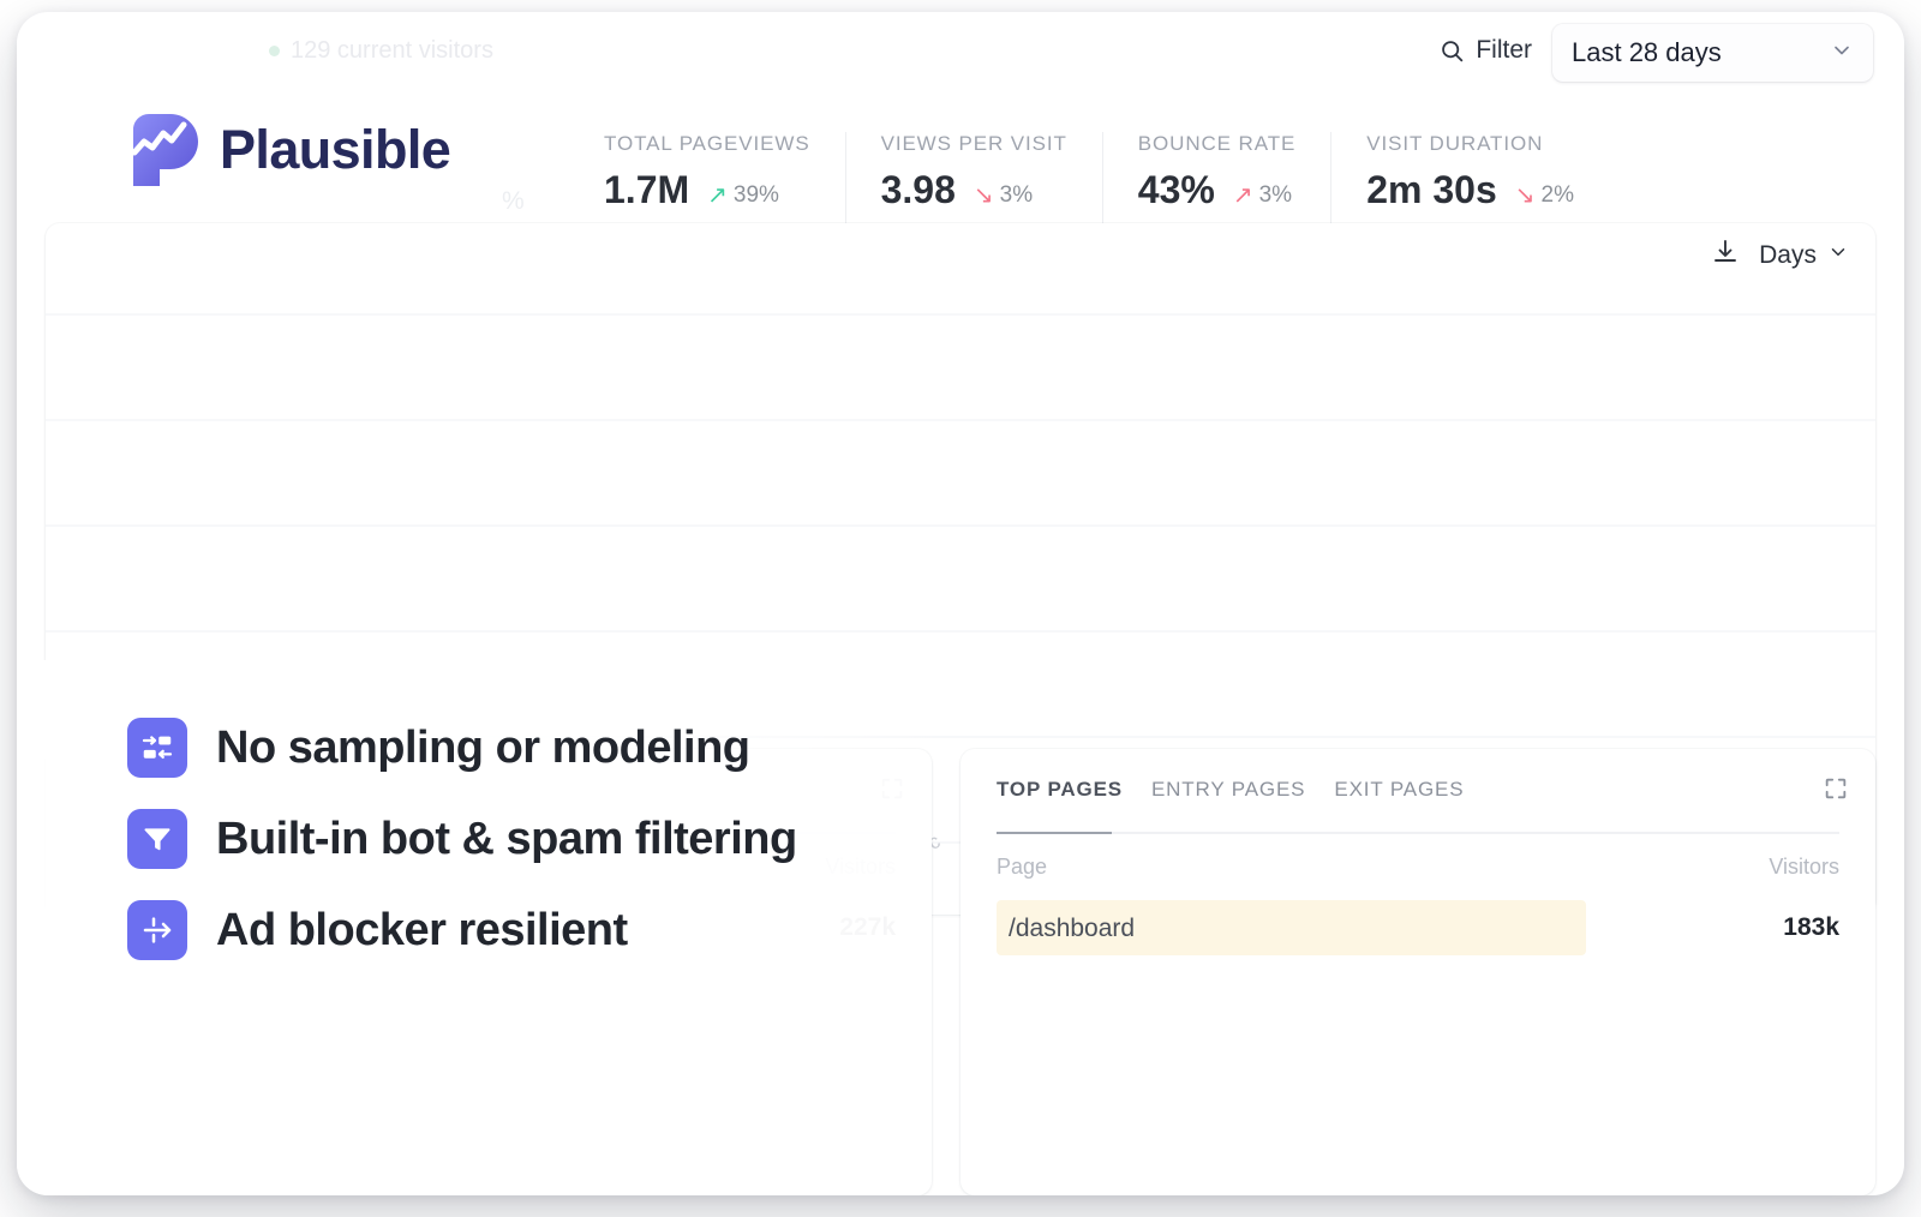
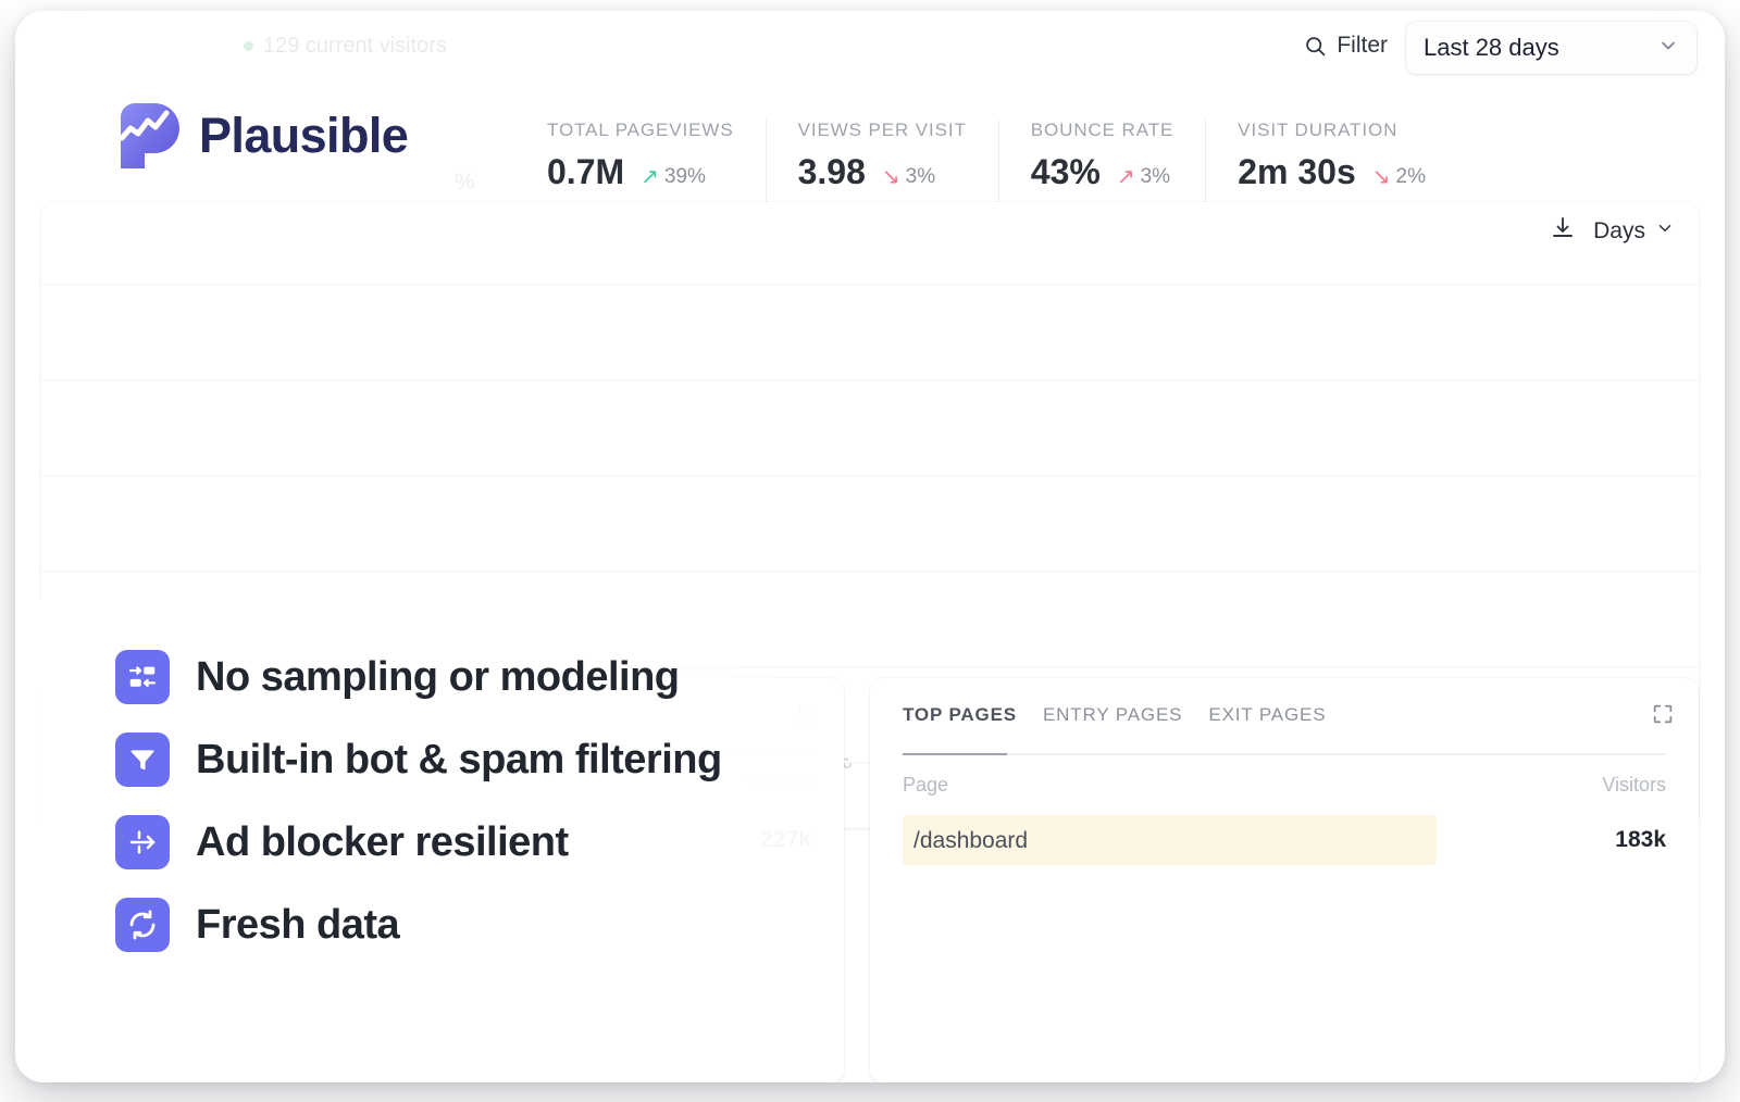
  Filter
  Last 28 days
  Plausible
  TOTAL PAGEVIEWS
- 1.7M
+ 0.7M
  ↗
  39%
  VIEWS PER VISIT
  3.98
  ↘
  3%
  BOUNCE RATE
  43%
  ↗
  3%
  VISIT DURATION
  2m 30s
  ↘
  2%
  Days
  TOP PAGES
  ENTRY PAGES
  EXIT PAGES
  Page
  Visitors
  /dashboard
  183k
  No sampling or modeling
  Built-in bot & spam filtering
  Ad blocker resilient
+ Fresh data
